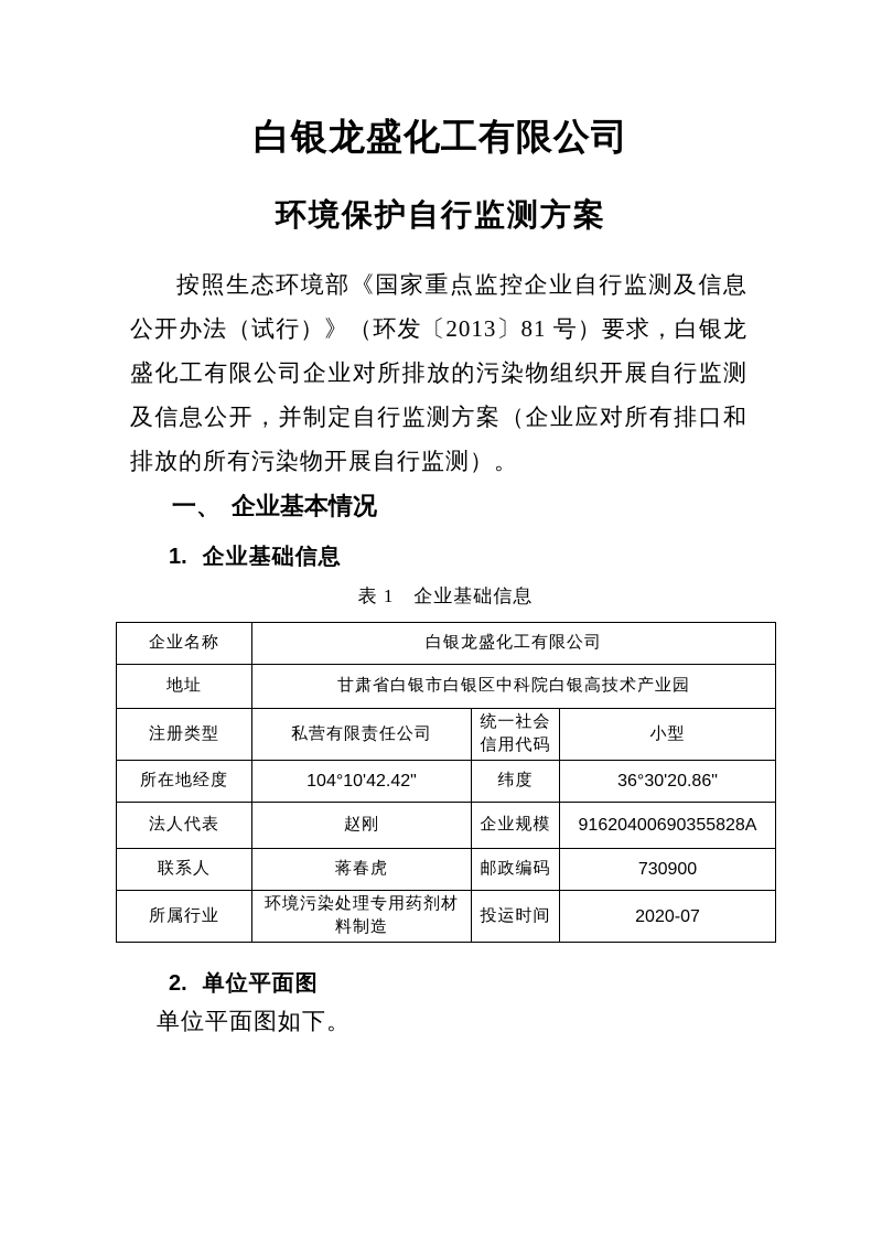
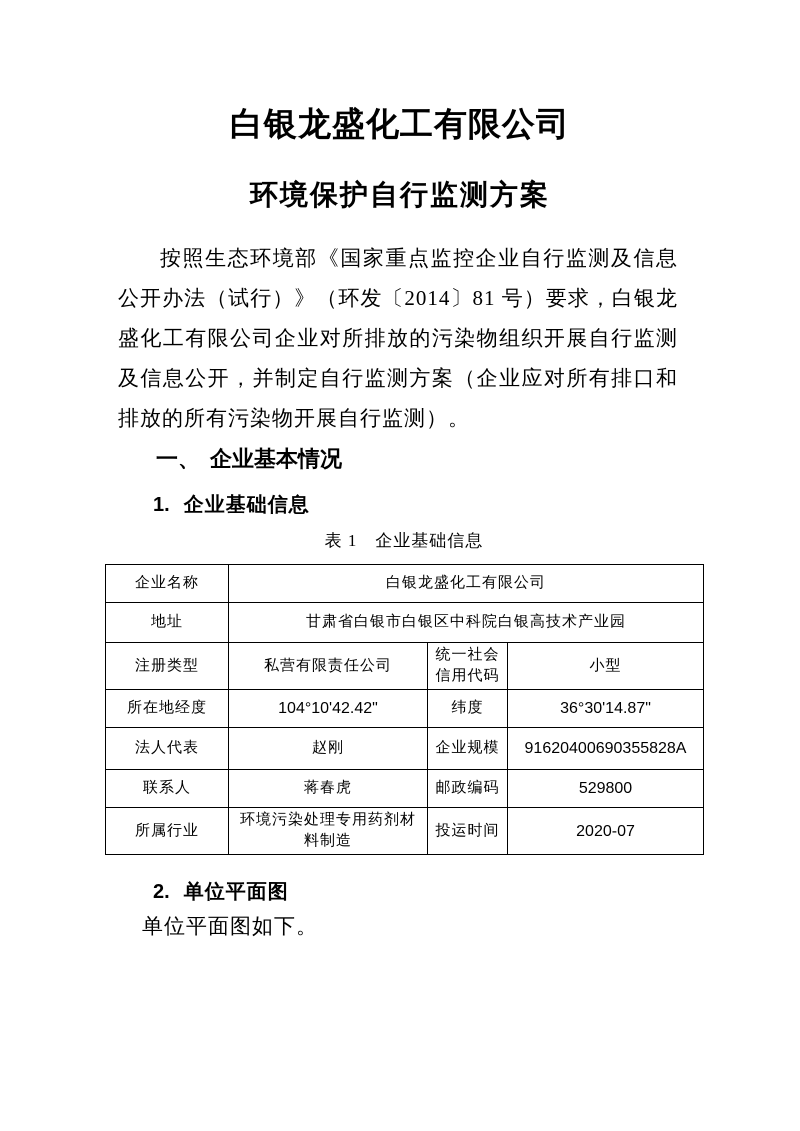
  白银龙盛化工有限公司
  环境保护自行监测方案
- 按照生态环境部《国家重点监控企业自行监测及信息公开办法（试行）》（环发〔2013〕81 号）要求，白银龙盛化工有限公司企业对所排放的污染物组织开展自行监测及信息公开，并制定自行监测方案（企业应对所有排口和排放的所有污染物开展自行监测）。
+ 按照生态环境部《国家重点监控企业自行监测及信息公开办法（试行）》（环发〔2014〕81 号）要求，白银龙盛化工有限公司企业对所排放的污染物组织开展自行监测及信息公开，并制定自行监测方案（企业应对所有排口和排放的所有污染物开展自行监测）。
  一、 企业基本情况
  1. 企业基础信息
  表 1 企业基础信息
  企业名称	白银龙盛化工有限公司
  地址	甘肃省白银市白银区中科院白银高技术产业园
  注册类型	私营有限责任公司	统一社会信用代码	小型
- 所在地经度	104°10'42.42"	纬度	36°30'20.86"
+ 所在地经度	104°10'42.42"	纬度	36°30'14.87"
  法人代表	赵刚	企业规模	91620400690355828A
- 联系人	蒋春虎	邮政编码	730900
+ 联系人	蒋春虎	邮政编码	529800
  所属行业	环境污染处理专用药剂材料制造	投运时间	2020-07
  2. 单位平面图
  单位平面图如下。
